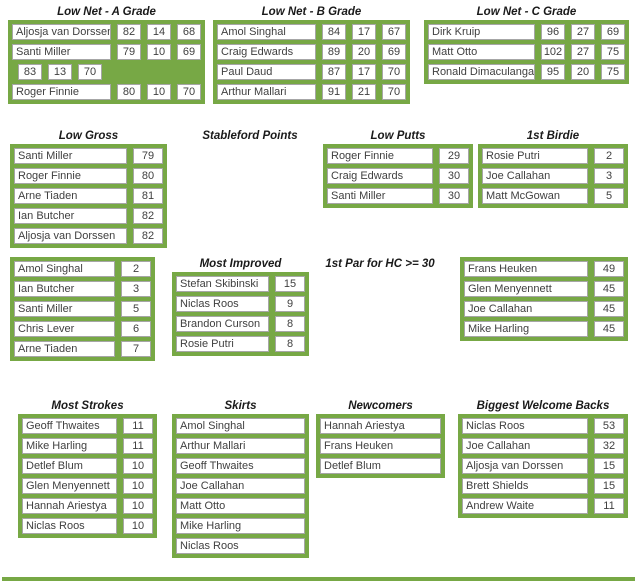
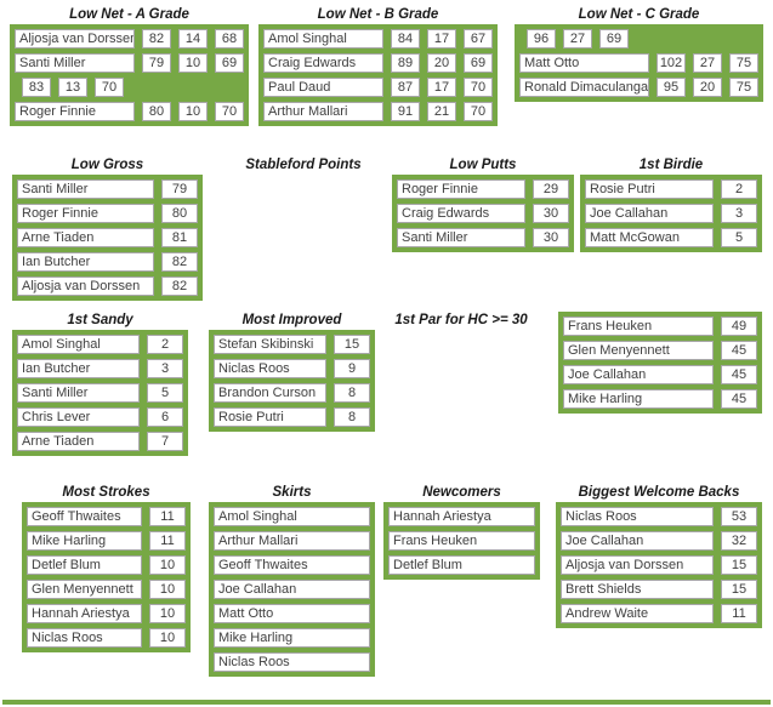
  Low Net - A Grade
  Aljosja van Dorssen
  82
  14
  68
  Santi Miller
  79
  10
  69
  83
  13
  70
  Roger Finnie
  80
  10
  70
  Low Net - B Grade
  Amol Singhal
  84
  17
  67
  Craig Edwards
  89
  20
  69
  Paul Daud
  87
  17
  70
  Arthur Mallari
  91
  21
  70
  Low Net - C Grade
- Dirk Kruip
  96
  27
  69
  Matt Otto
  102
  27
  75
  Ronald Dimaculanga
  95
  20
  75
  Low Gross
  Santi Miller
  79
  Roger Finnie
  80
  Arne Tiaden
  81
  Ian Butcher
  82
  Aljosja van Dorssen
  82
  Stableford Points
  Low Putts
  Roger Finnie
  29
  Craig Edwards
  30
  Santi Miller
  30
  1st Birdie
  Rosie Putri
  2
  Joe Callahan
  3
  Matt McGowan
  5
+ 1st Sandy
  Amol Singhal
  2
  Ian Butcher
  3
  Santi Miller
  5
  Chris Lever
  6
  Arne Tiaden
  7
  Most Improved
  Stefan Skibinski
  15
  Niclas Roos
  9
  Brandon Curson
  8
  Rosie Putri
  8
  1st Par for HC >= 30
  Frans Heuken
  49
  Glen Menyennett
  45
  Joe Callahan
  45
  Mike Harling
  45
  Most Strokes
  Geoff Thwaites
  11
  Mike Harling
  11
  Detlef Blum
  10
  Glen Menyennett
  10
  Hannah Ariestya
  10
  Niclas Roos
  10
  Skirts
  Amol Singhal
  Arthur Mallari
  Geoff Thwaites
  Joe Callahan
  Matt Otto
  Mike Harling
  Niclas Roos
  Newcomers
  Hannah Ariestya
  Frans Heuken
  Detlef Blum
  Biggest Welcome Backs
  Niclas Roos
  53
  Joe Callahan
  32
  Aljosja van Dorssen
  15
  Brett Shields
  15
  Andrew Waite
  11
